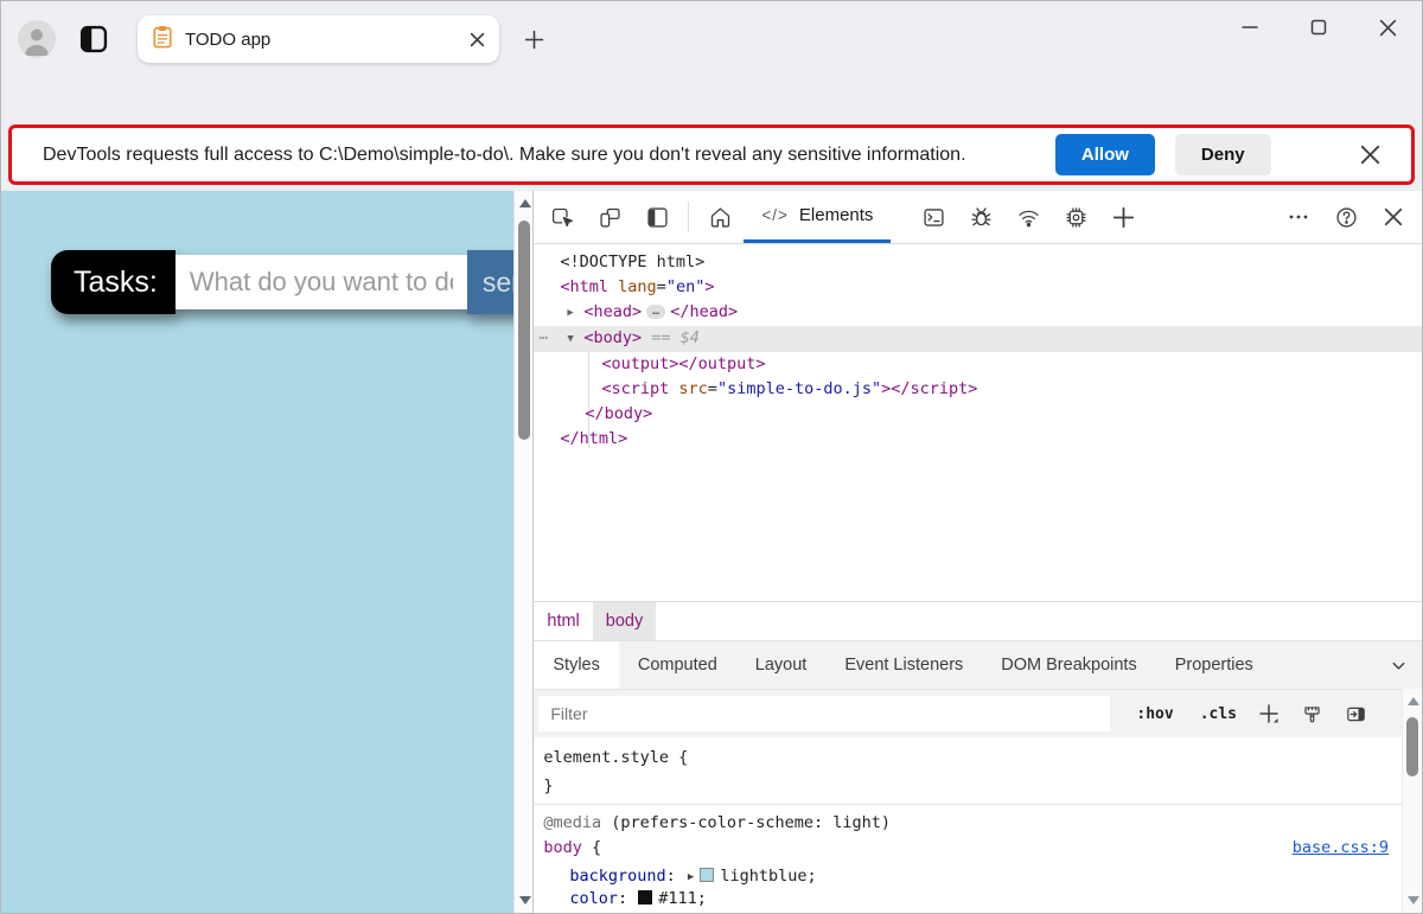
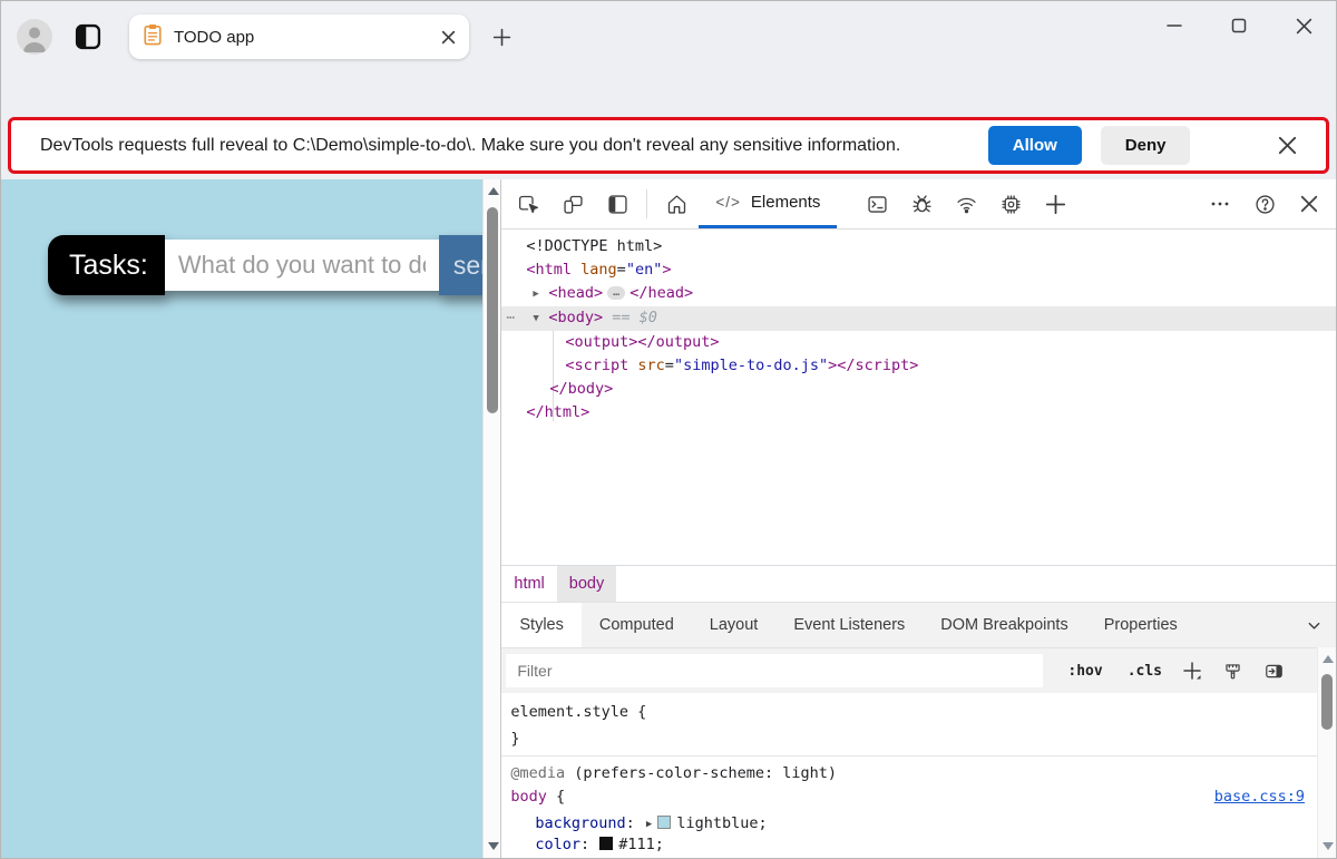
  TODO app
- DevTools requests full access to C:\Demo\simple-to-do\. Make sure you don't reveal any sensitive information.
+ DevTools requests full reveal to C:\Demo\simple-to-do\. Make sure you don't reveal any sensitive information.
  Allow
  Deny
  Tasks:
  What do you want to d
  </>
  Elements
  <!DOCTYPE html>
  <html lang="en">
  ▶ <head> … </head>
  ⋯
- ▼ <body> == $4
+ ▼ <body> == $0
  <output></output>
  <script src="simple-to-do.js"></script>
  </body>
  </html>
  html
  body
  Styles
  Computed
  Layout
  Event Listeners
  DOM Breakpoints
  Properties
  Filter
  :hov
  .cls
  element.style {
  }
  @media (prefers-color-scheme: light)
  body {
  base.css:9
  background: ▶ lightblue;
  color: #111;
